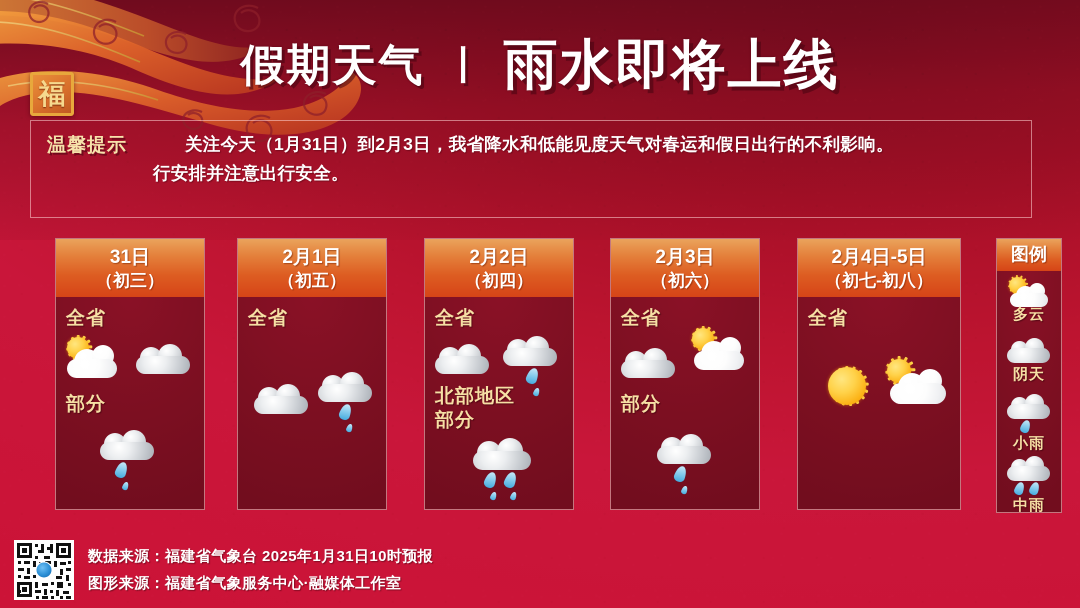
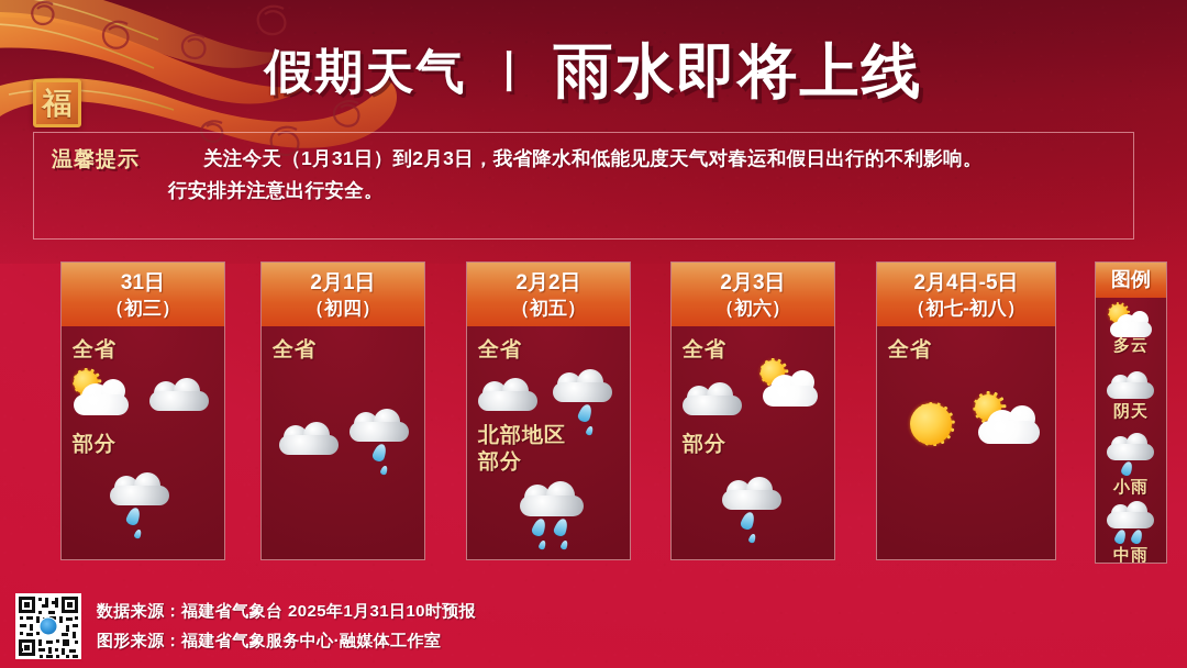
  福
  假期天气 丨 雨水即将上线
  温馨提示
  关注今天（1月31日）到2月3日，我省降水和低能见度天气对春运和假日出行的不利影响。
  行安排并注意出行安全。
  31日
  （初三）
  全省
  部分
  2月1日
- （初五）
+ （初四）
  全省
  2月2日
- （初四）
+ （初五）
  全省
  北部地区
  部分
  2月3日
  （初六）
  全省
  部分
  2月4日-5日
  （初七-初八）
  全省
  图例
  多云
  阴天
  小雨
  中雨
  数据来源：福建省气象台 2025年1月31日10时预报
  图形来源：福建省气象服务中心·融媒体工作室
